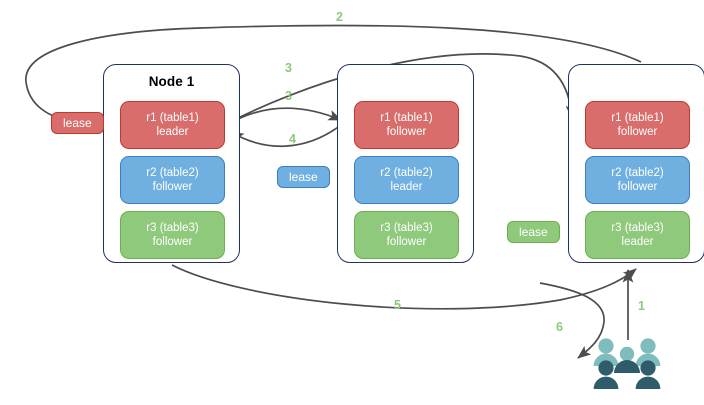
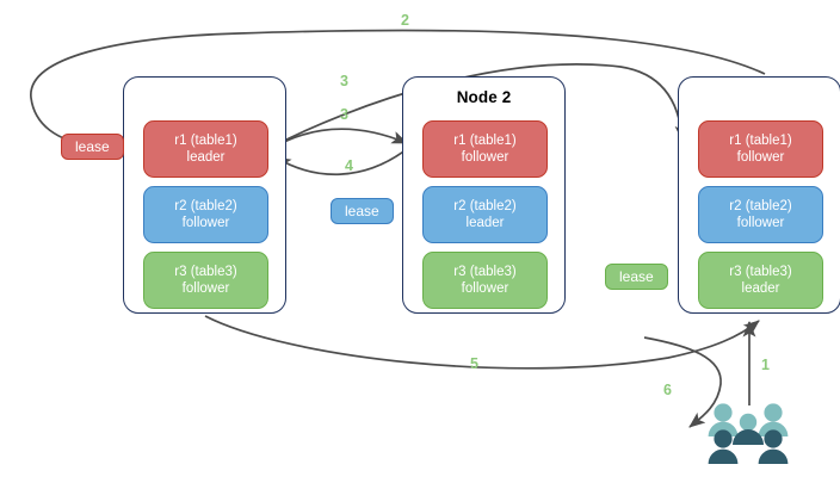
- Node 1
  r1 (table1)
  leader
  r2 (table2)
  follower
  r3 (table3)
  follower
+ Node 2
  r1 (table1)
  follower
  r2 (table2)
  leader
  r3 (table3)
  follower
  r1 (table1)
  follower
  r2 (table2)
  follower
  r3 (table3)
  leader
  lease
  lease
  lease
  2
  3
  3
  4
  5
  1
  6
